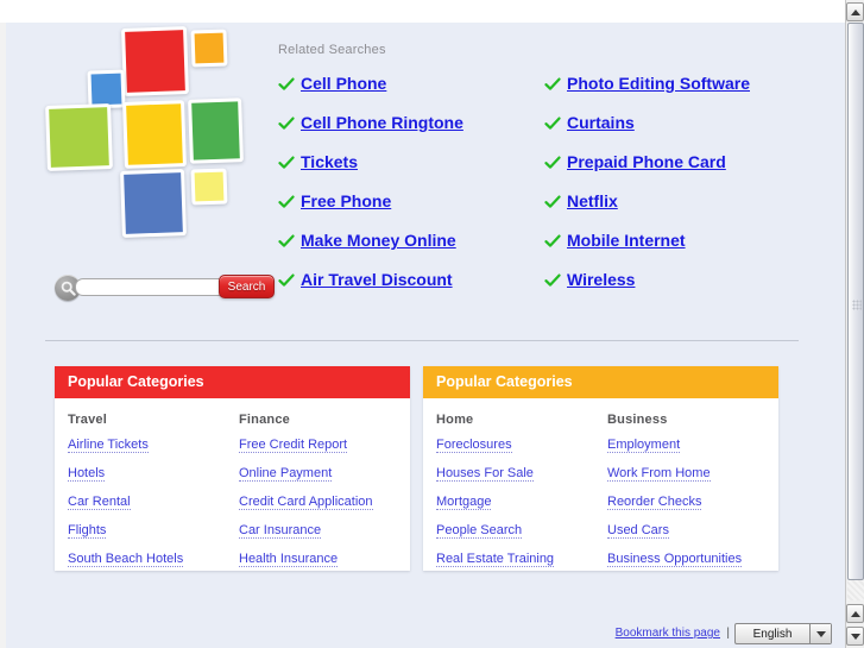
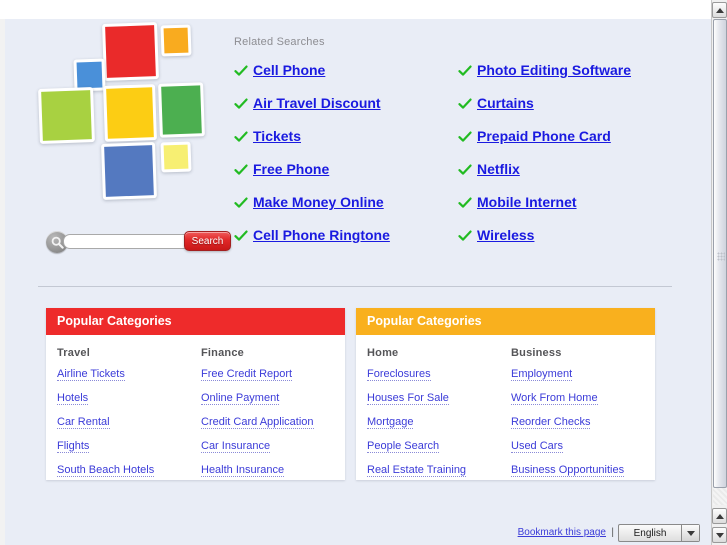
  Search
  Related Searches
  Cell Phone
  Photo Editing Software
- Cell Phone Ringtone
+ Air Travel Discount
  Curtains
  Tickets
  Prepaid Phone Card
  Free Phone
  Netflix
  Make Money Online
  Mobile Internet
- Air Travel Discount
+ Cell Phone Ringtone
  Wireless
  Popular Categories
  Travel
  Airline Tickets
  Hotels
  Car Rental
  Flights
  South Beach Hotels
  Finance
  Free Credit Report
  Online Payment
  Credit Card Application
  Car Insurance
  Health Insurance
  Popular Categories
  Home
  Foreclosures
  Houses For Sale
  Mortgage
  People Search
  Real Estate Training
  Business
  Employment
  Work From Home
  Reorder Checks
  Used Cars
  Business Opportunities
  Bookmark this page
  |
  English
